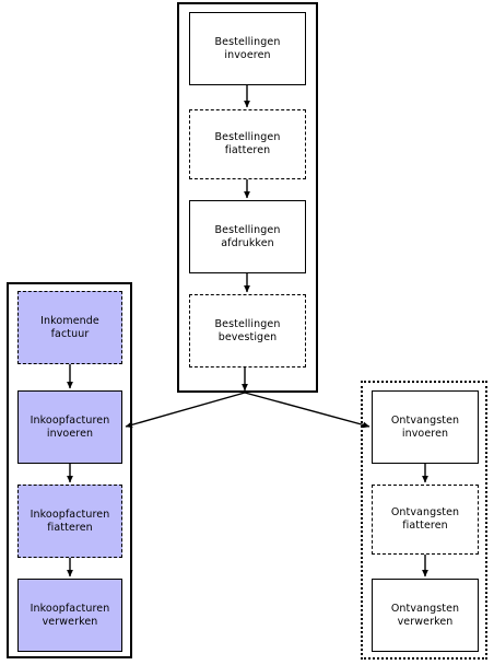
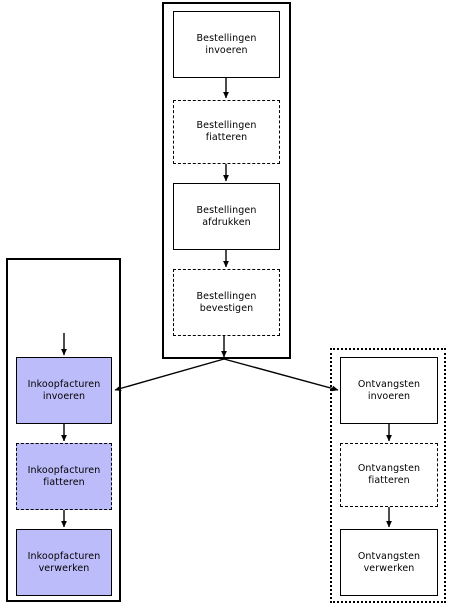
  Bestellingen
  invoeren
  Bestellingen
  fiatteren
  Bestellingen
  afdrukken
  Bestellingen
  bevestigen
- Inkomende
- factuur
  Inkoopfacturen
  invoeren
  Inkoopfacturen
  fiatteren
  Inkoopfacturen
  verwerken
  Ontvangsten
  invoeren
  Ontvangsten
  fiatteren
  Ontvangsten
  verwerken
